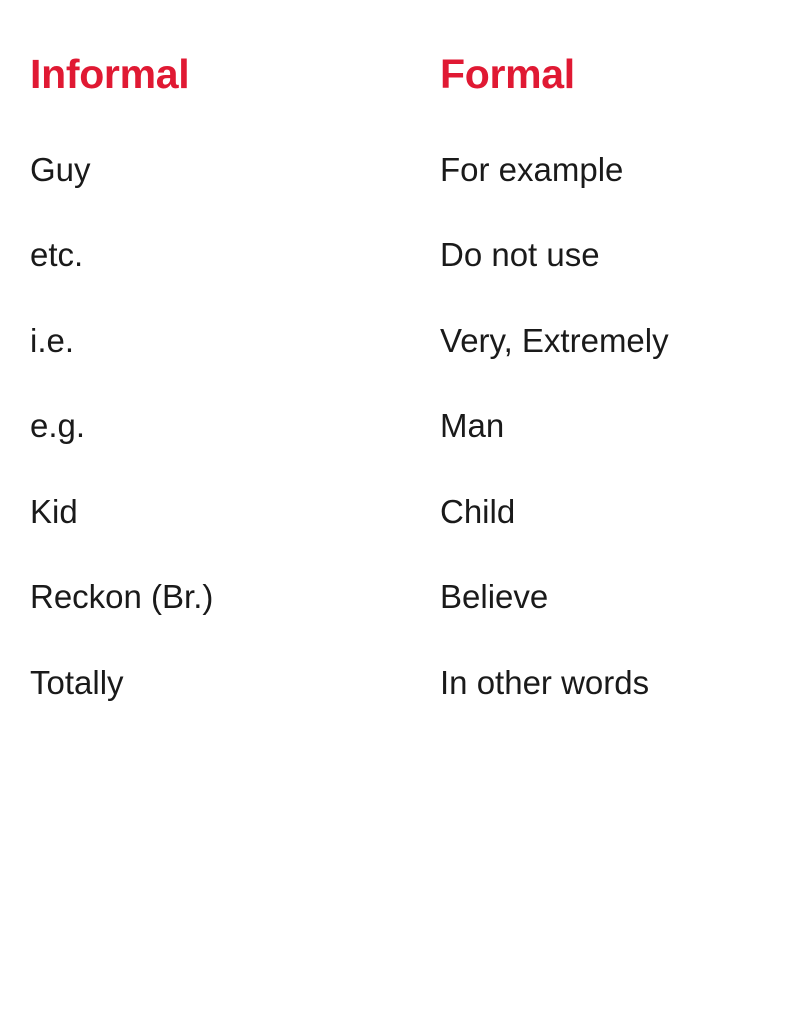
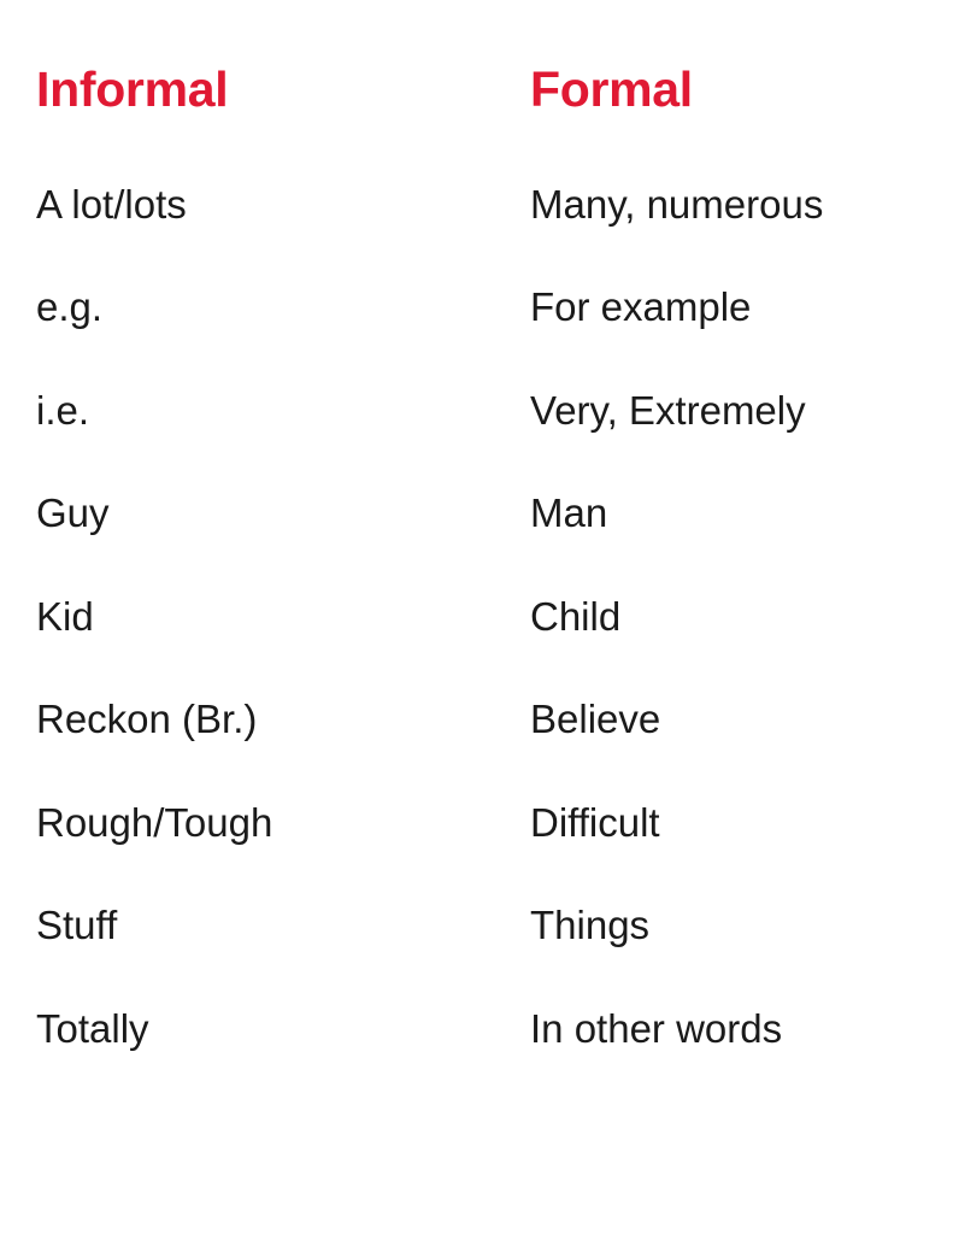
  Informal	Formal
+ A lot/lots	Many, numerous
- Guy	For example
+ e.g.	For example
- etc.	Do not use
  i.e.	Very, Extremely
- e.g.	Man
+ Guy	Man
  Kid	Child
  Reckon (Br.)	Believe
+ Rough/Tough	Difficult
+ Stuff	Things
  Totally	In other words
